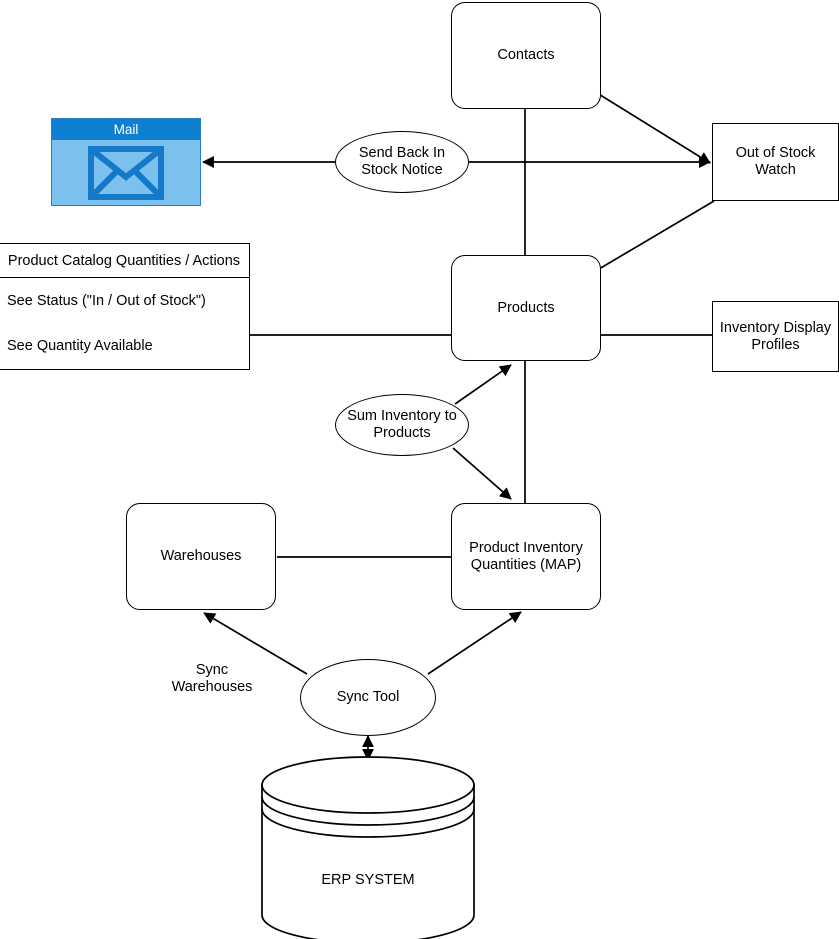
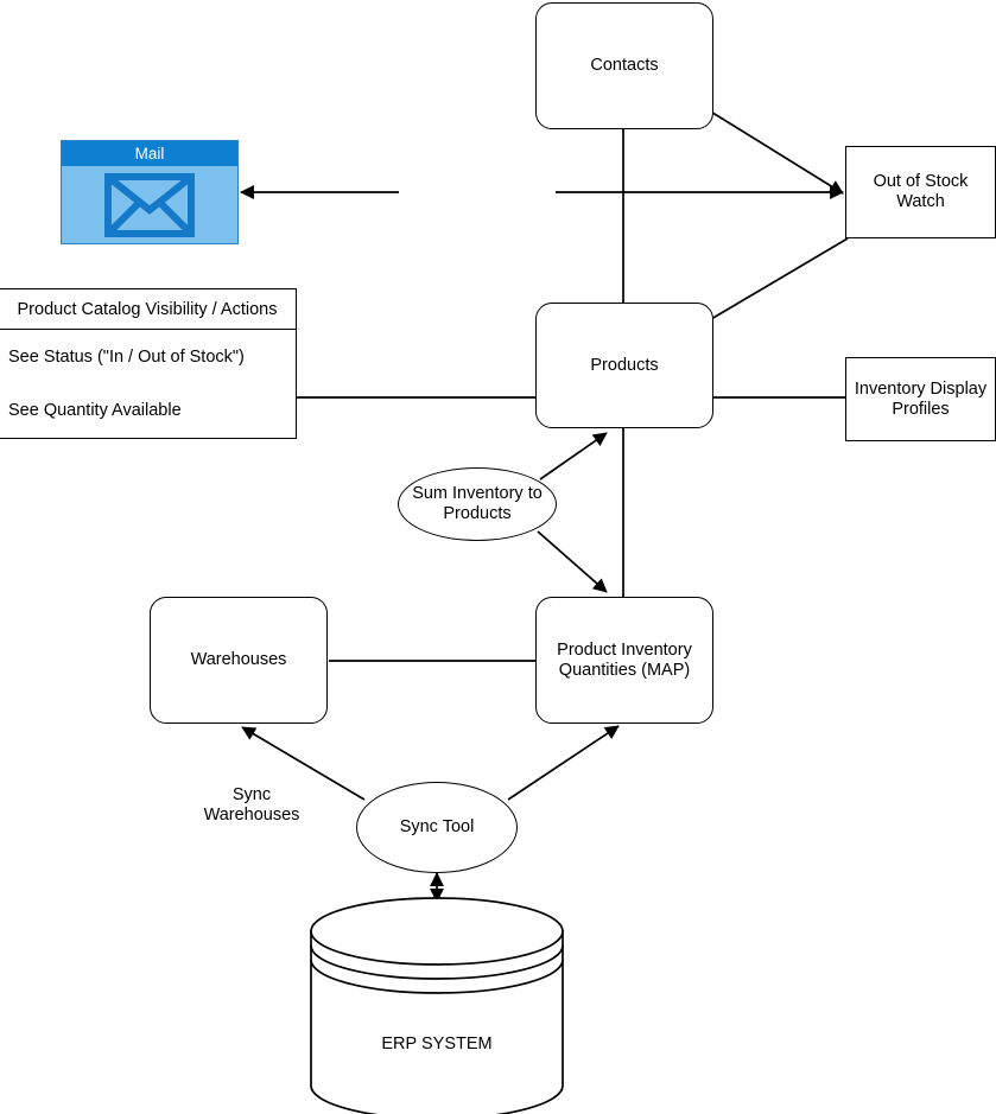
  Contacts
  Out of Stock
  Watch
- Send Back In
- Stock Notice
  Mail
- Product Catalog Quantities / Actions
+ Product Catalog Visibility / Actions
  See Status ("In / Out of Stock")
  See Quantity Available
  Products
  Inventory Display
  Profiles
  Sum Inventory to
  Products
  Warehouses
  Product Inventory
  Quantities (MAP)
  Sync Tool
  ERP SYSTEM
  Sync
  Warehouses
